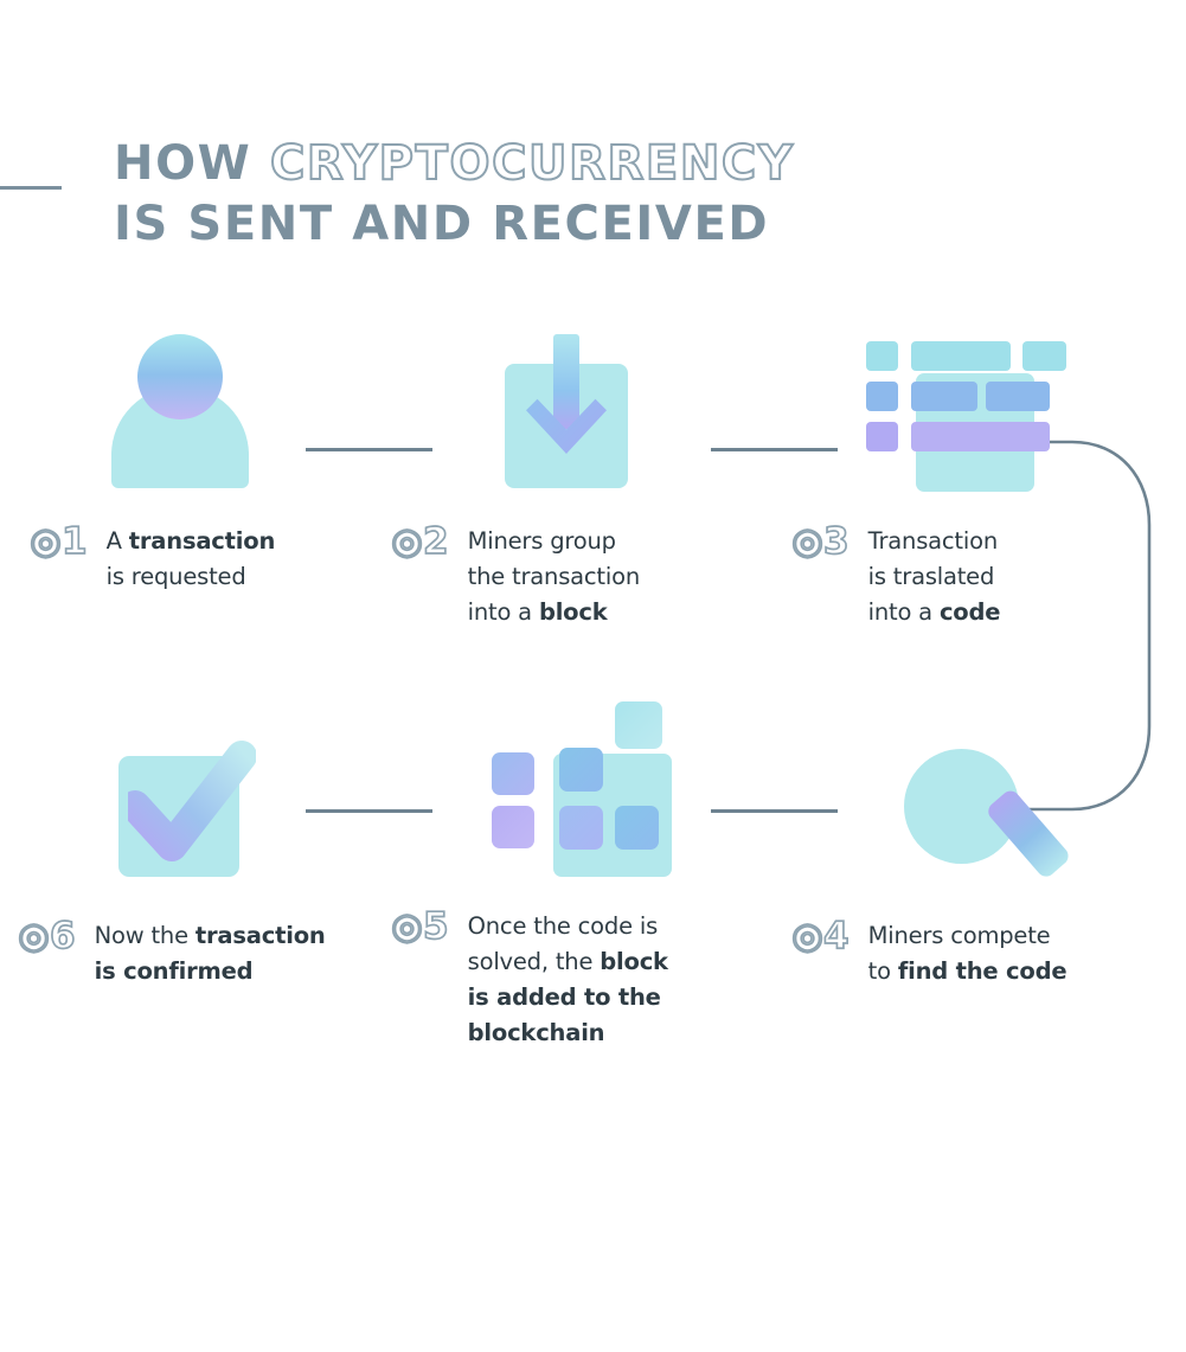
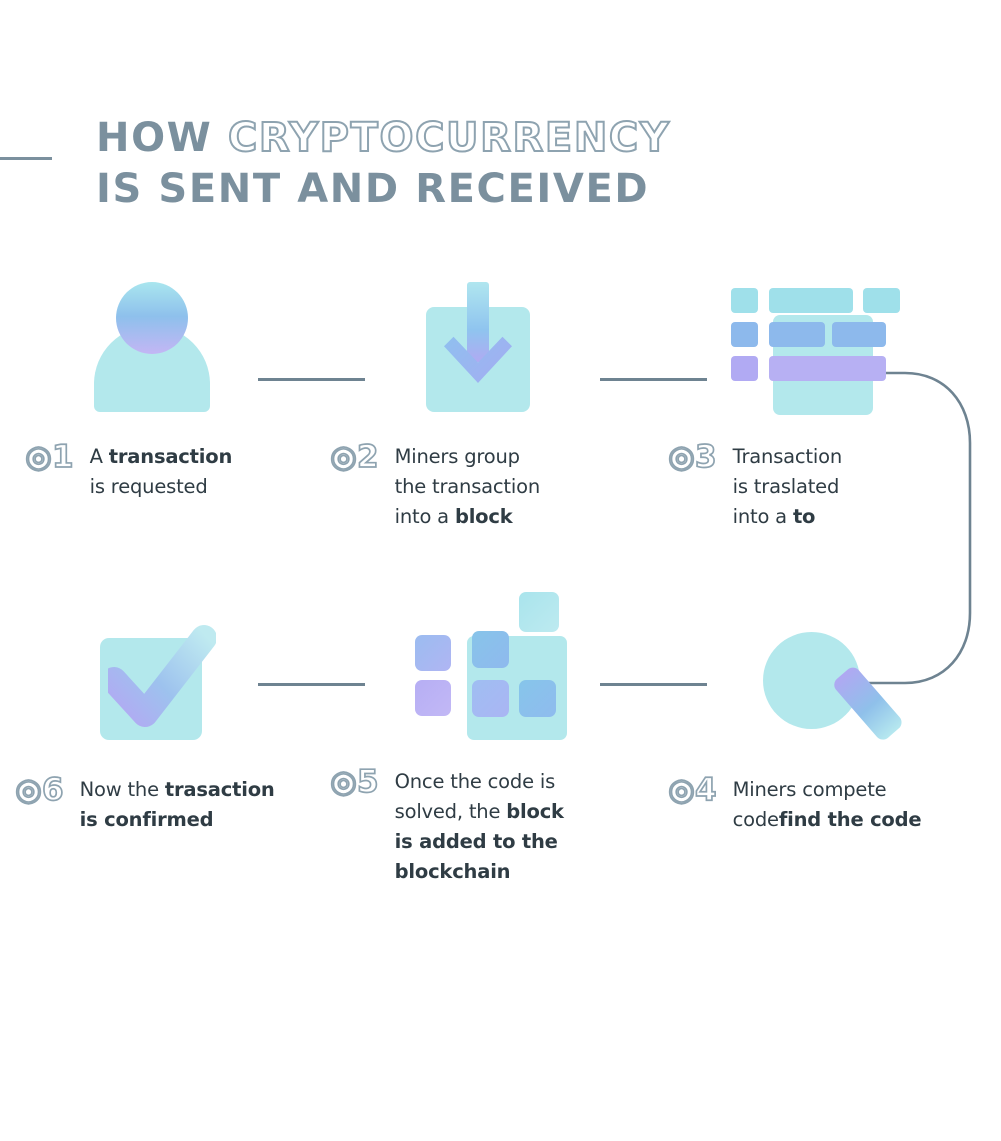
  HOW CRYPTOCURRENCY
  IS SENT AND RECEIVED
  ◎1
  A transaction
  is requested
  ◎2
  Miners group
  the transaction
  into a block
  ◎3
  Transaction
  is traslated
- into a code
+ into a to
  ◎6
  Now the trasaction
  is confirmed
  ◎5
  Once the code is
  solved, the block
  is added to the
  blockchain
  ◎4
  Miners compete
- to find the code
+ codefind the code
